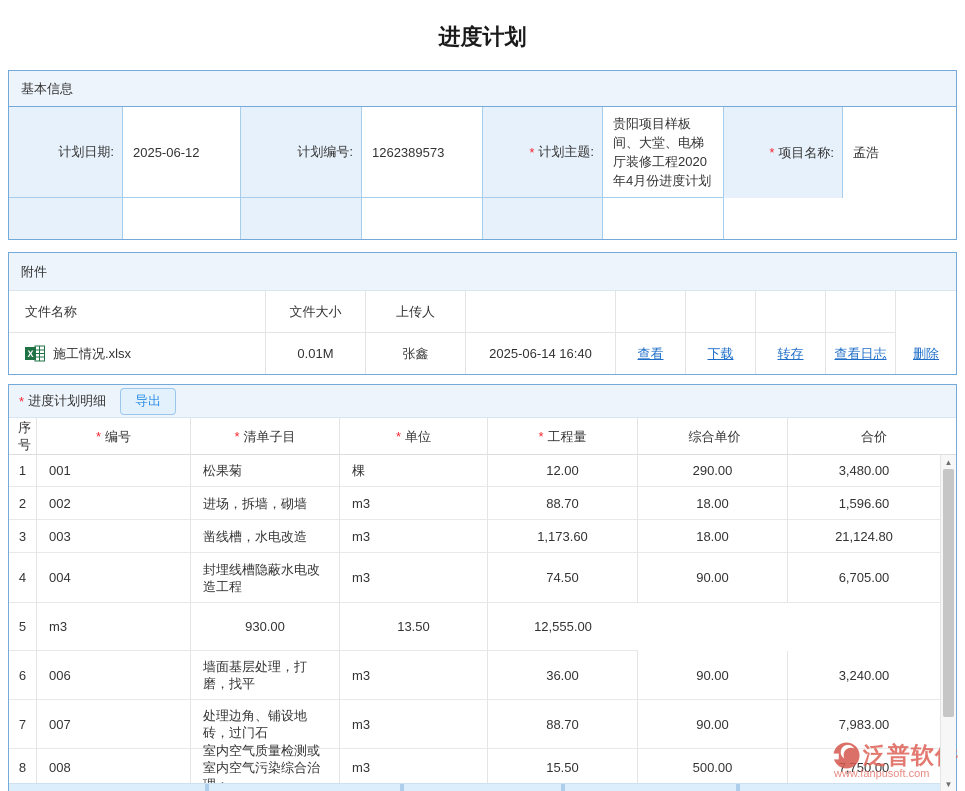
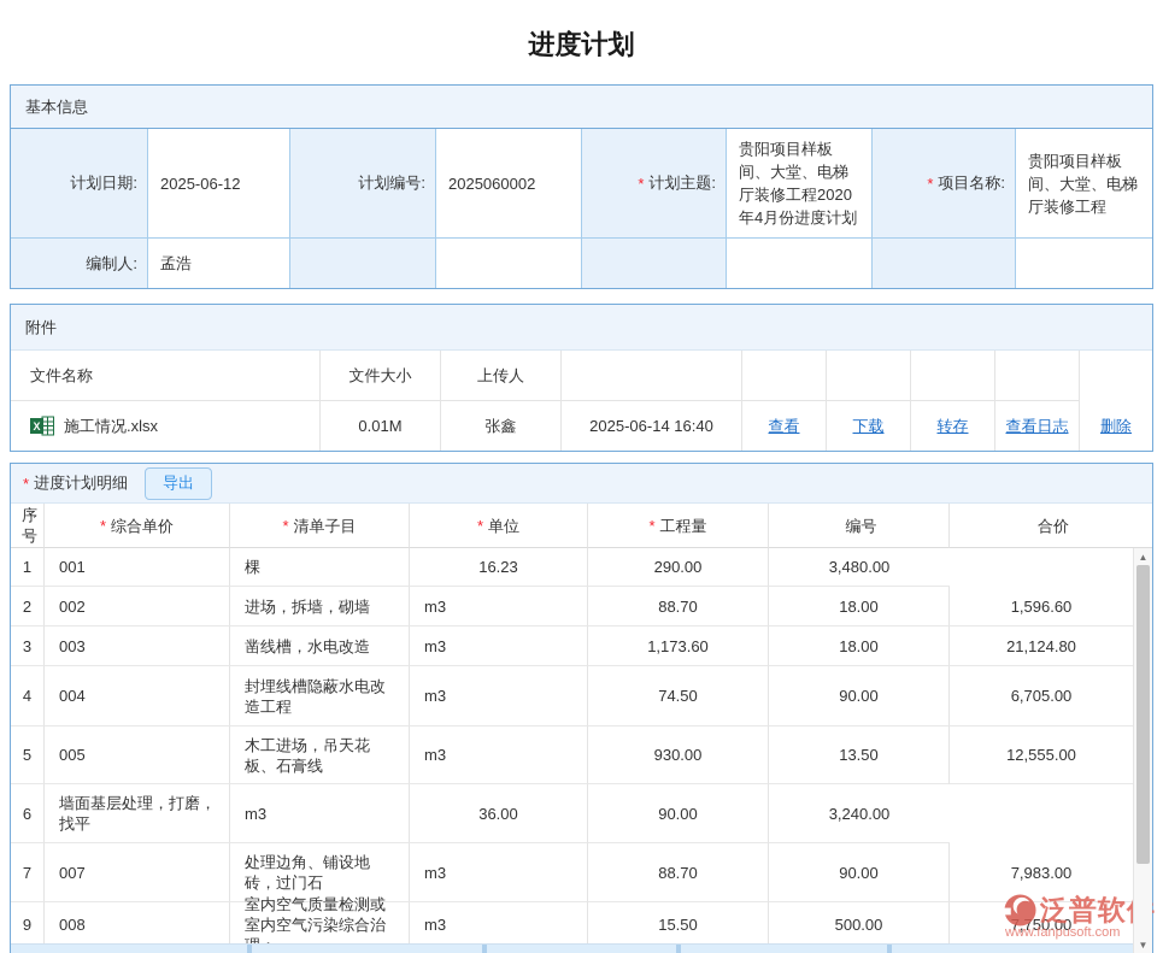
  进度计划
  基本信息
  计划日期:
  2025-06-12
  计划编号:
- 1262389573
+ 2025060002
  *
  计划主题:
  贵阳项目样板间、大堂、电梯厅装修工程2020年4月份进度计划
  *
  项目名称:
+ 贵阳项目样板间、大堂、电梯厅装修工程
+ 编制人:
  孟浩
  附件
  文件名称
  文件大小
  上传人
  X
  施工情况.xlsx
  0.01M
  张鑫
  2025-06-14 16:40
  查看
  下载
  转存
  查看日志
  删除
  *
  进度计划明细
  导出
  序号
  *
- 编号
+ 综合单价
  *
  清单子目
  *
  单位
  *
  工程量
- 综合单价
+ 编号
  合价
  1
  001
- 松果菊
  棵
- 12.00
+ 16.23
  290.00
  3,480.00
  2
  002
  进场，拆墙，砌墙
  m3
  88.70
  18.00
  1,596.60
  3
  003
  凿线槽，水电改造
  m3
  1,173.60
  18.00
  21,124.80
  4
  004
  封埋线槽隐蔽水电改造工程
  m3
  74.50
  90.00
  6,705.00
  5
+ 005
+ 木工进场，吊天花板、石膏线
  m3
  930.00
  13.50
  12,555.00
  6
- 006
  墙面基层处理，打磨，找平
  m3
  36.00
  90.00
  3,240.00
  7
  007
  处理边角、铺设地砖，过门石
  m3
  88.70
  90.00
  7,983.00
- 8
+ 9
  008
  室内空气质量检测或室内空气污染综合治
  m3
  15.50
  500.00
  7,750.00
  ▲
  ▼
  泛普软
  www.fanpusoft.com
